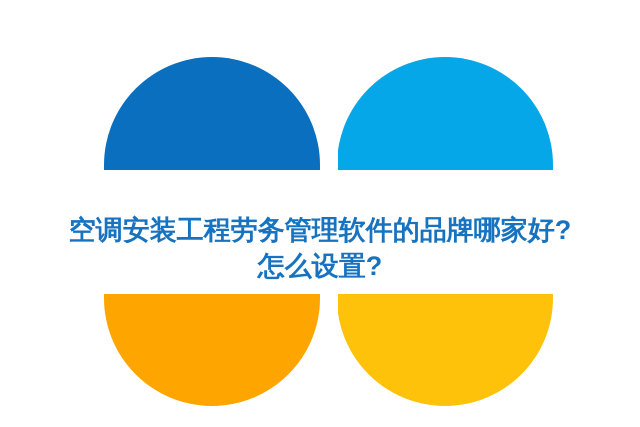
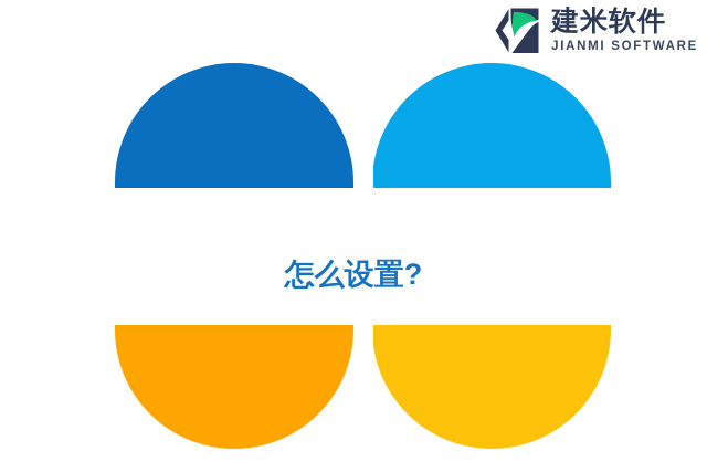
- 空调安装工程劳务管理软件的品牌哪家好?
  怎么设置?
+ 建米软件
+ JIANMI SOFTWARE
